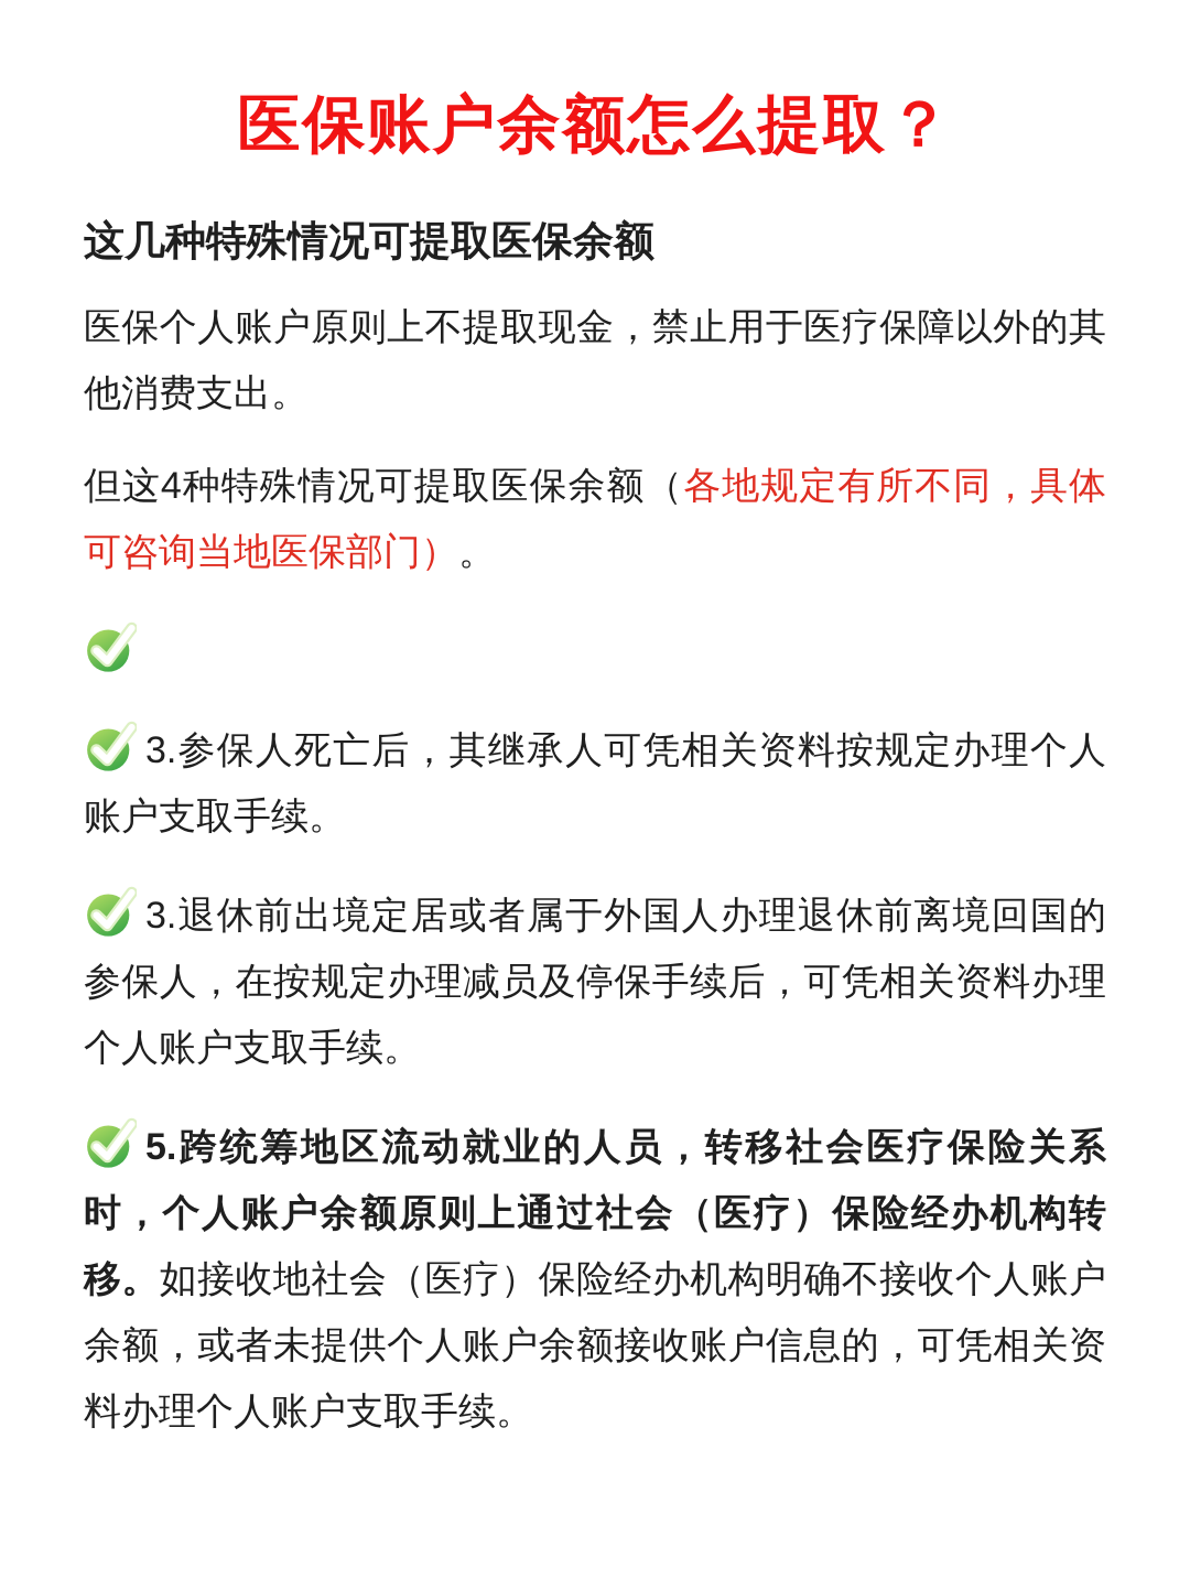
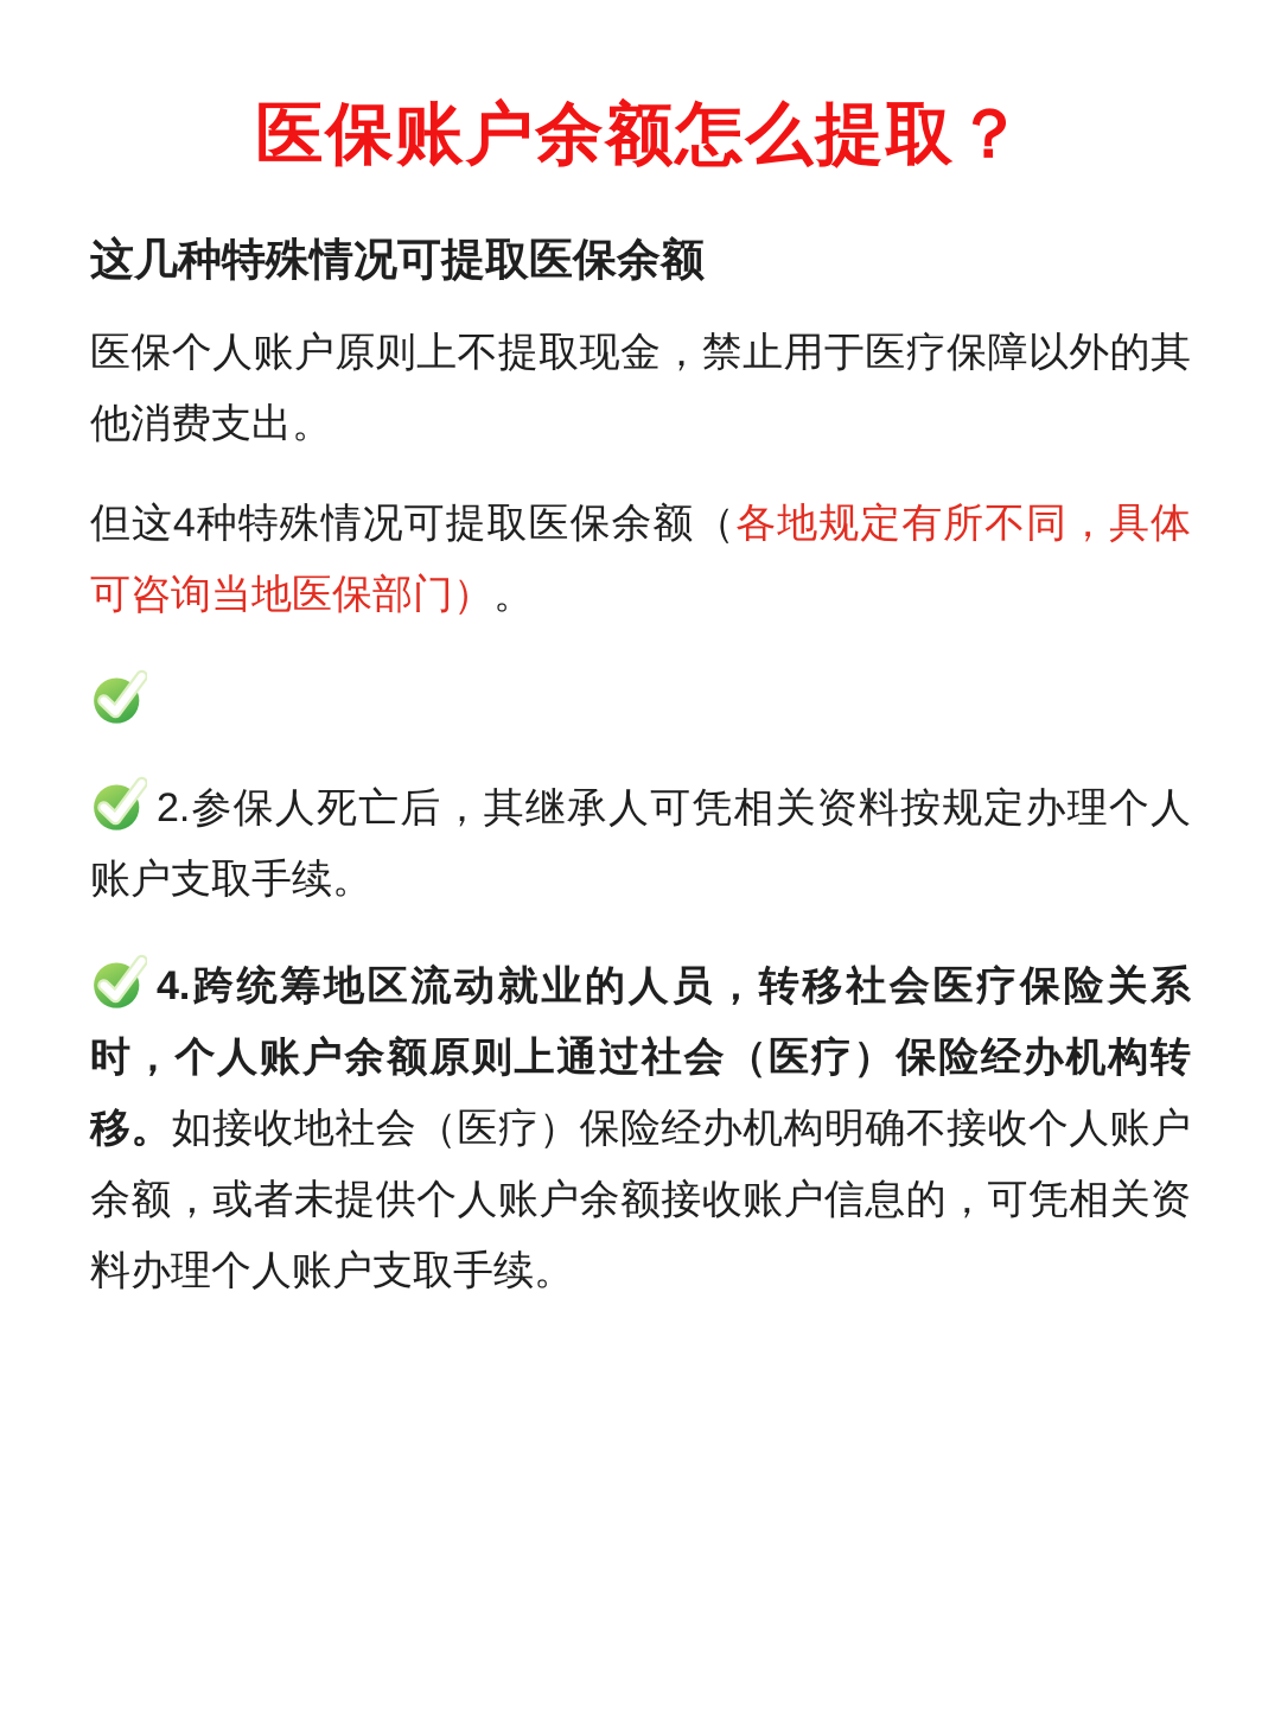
  医保账户余额怎么提取？
  这几种特殊情况可提取医保余额
  医保个人账户原则上不提取现金，禁止用于医疗保障以外的其他消费支出。
  但这4种特殊情况可提取医保余额（各地规定有所不同，具体可咨询当地医保部门）。
- 3.参保人死亡后，其继承人可凭相关资料按规定办理个人账户支取手续。
+ 2.参保人死亡后，其继承人可凭相关资料按规定办理个人账户支取手续。
- 3.退休前出境定居或者属于外国人办理退休前离境回国的参保人，在按规定办理减员及停保手续后，可凭相关资料办理个人账户支取手续。
- 5.跨统筹地区流动就业的人员，转移社会医疗保险关系时，个人账户余额原则上通过社会（医疗）保险经办机构转移。如接收地社会（医疗）保险经办机构明确不接收个人账户余额，或者未提供个人账户余额接收账户信息的，可凭相关资料办理个人账户支取手续。
+ 4.跨统筹地区流动就业的人员，转移社会医疗保险关系时，个人账户余额原则上通过社会（医疗）保险经办机构转移。如接收地社会（医疗）保险经办机构明确不接收个人账户余额，或者未提供个人账户余额接收账户信息的，可凭相关资料办理个人账户支取手续。
